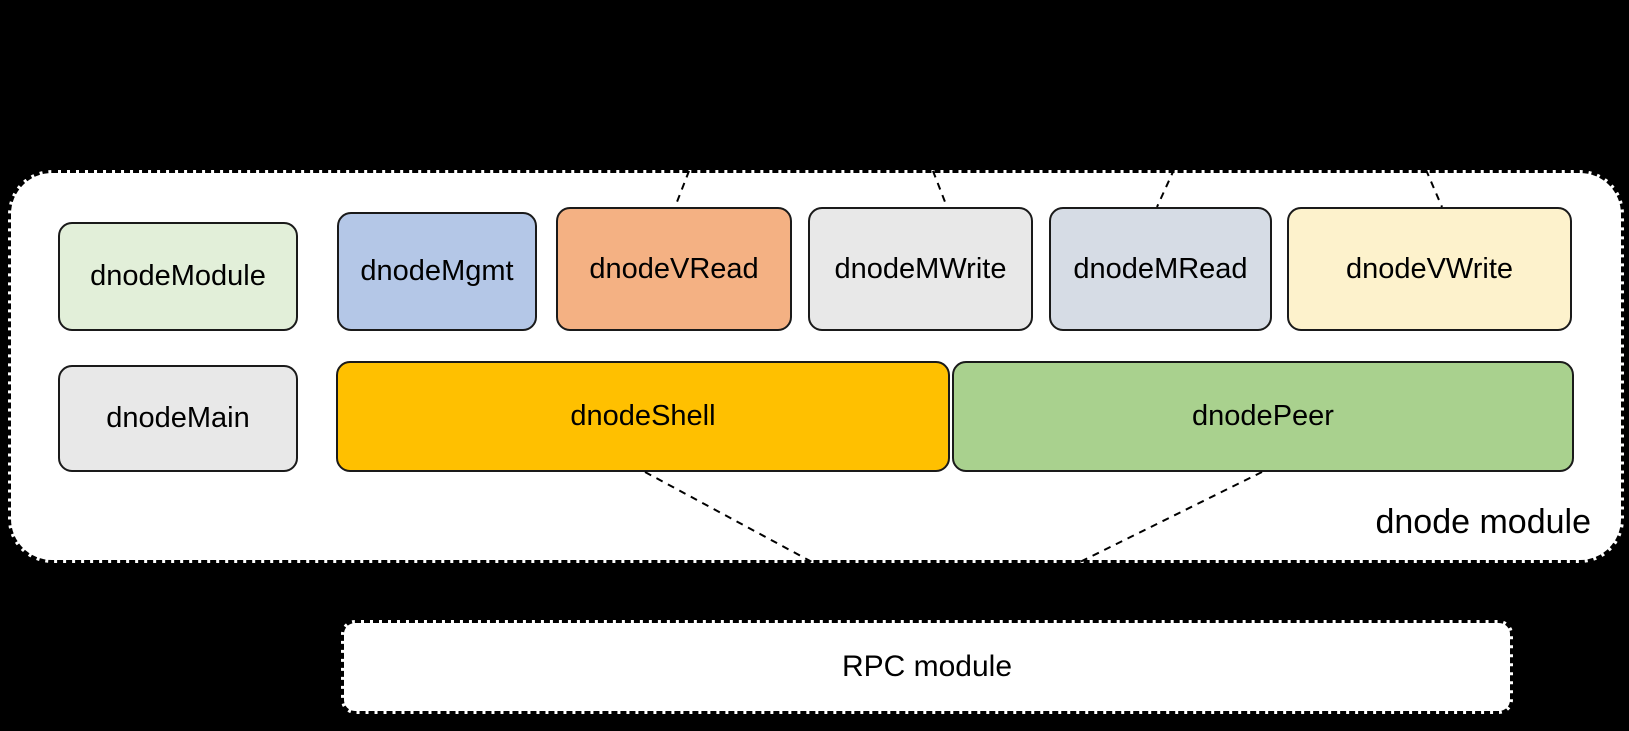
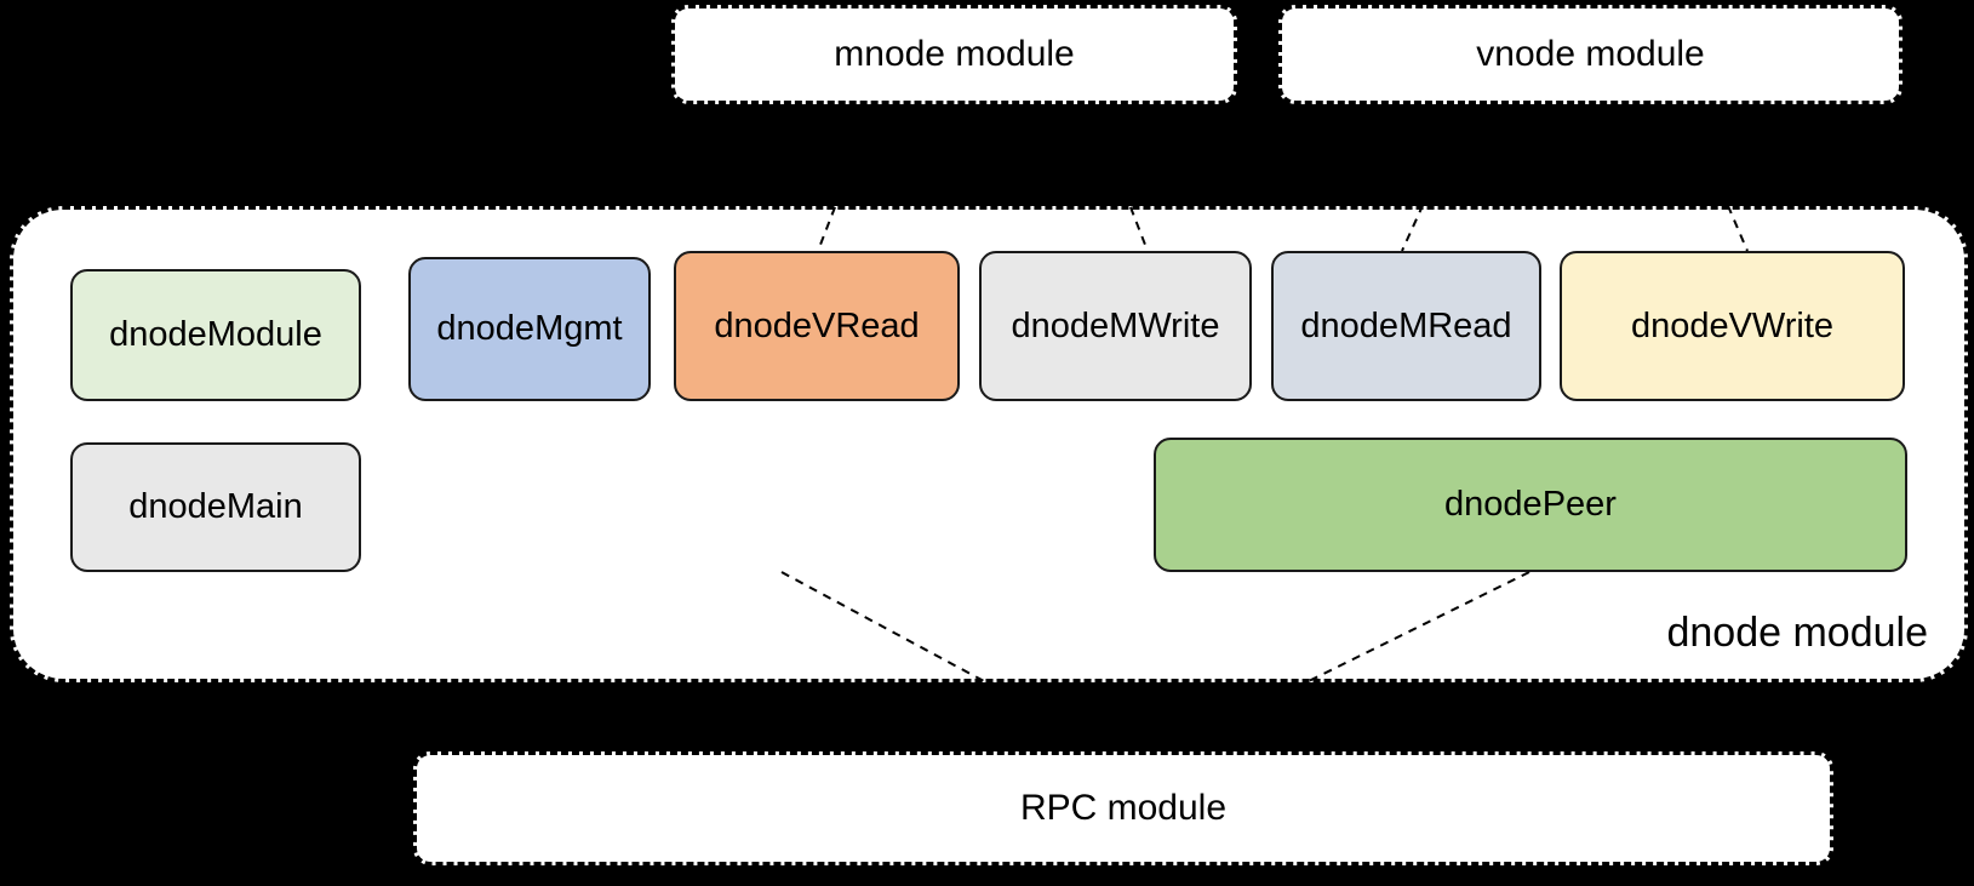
+ mnode module
+ vnode module
  dnode module
  dnodeModule
  dnodeMgmt
  dnodeVRead
  dnodeMWrite
  dnodeMRead
  dnodeVWrite
  dnodeMain
- dnodeShell
  dnodePeer
  RPC module
